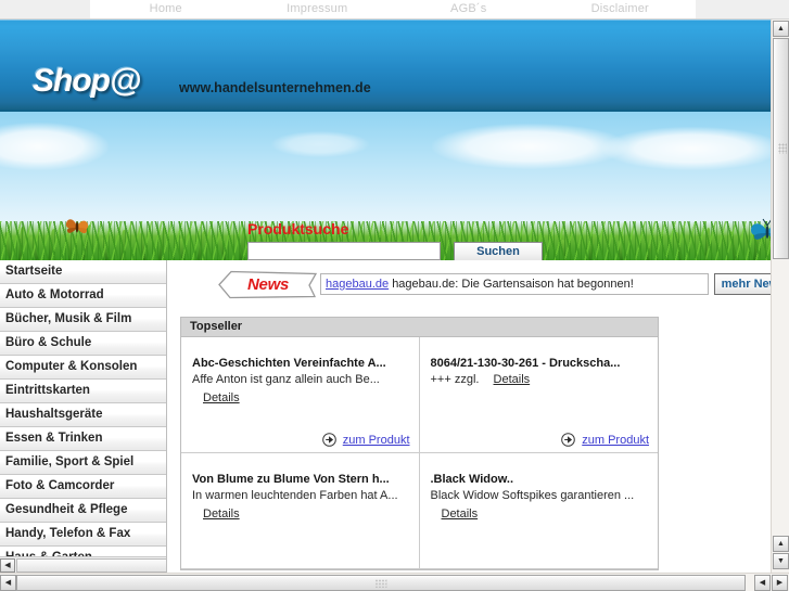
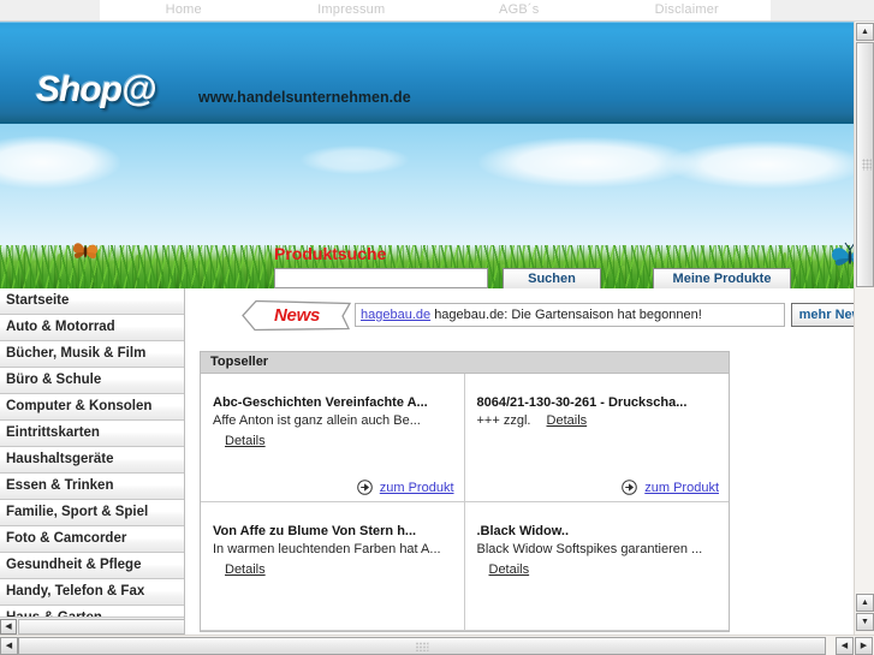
  Home
  Impressum
  AGB´s
  Disclaimer
  Shop@
  www.handelsunternehmen.de
  Produktsuche
  Suchen
+ Meine Produkte
  Startseite
  Auto & Motorrad
  Bücher, Musik & Film
  Büro & Schule
  Computer & Konsolen
  Eintrittskarten
  Haushaltsgeräte
  Essen & Trinken
  Familie, Sport & Spiel
  Foto & Camcorder
  Gesundheit & Pflege
  Handy, Telefon & Fax
  News
  hagebau.de hagebau.de: Die Gartensaison hat begonnen!
  mehr Ne
  Topseller
  Abc-Geschichten Vereinfachte A...
  Affe Anton ist ganz allein auch Be...
  Details
  zum Produkt
  8064/21-130-30-261 - Druckscha...
  +++ zzgl. Details
  zum Produkt
- Von Blume zu Blume Von Stern h...
+ Von Affe zu Blume Von Stern h...
  In warmen leuchtenden Farben hat A...
  Details
  .Black Widow..
  Black Widow Softspikes garantieren ...
  Details
